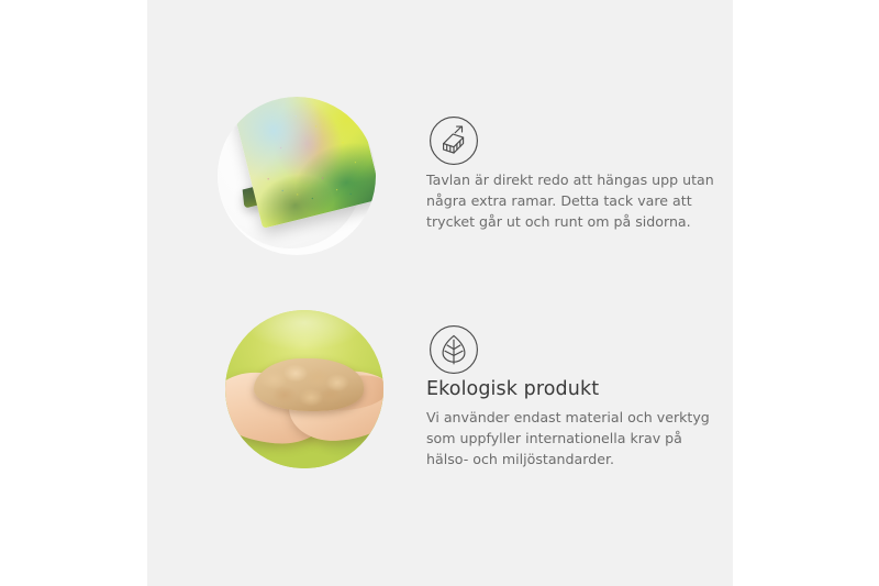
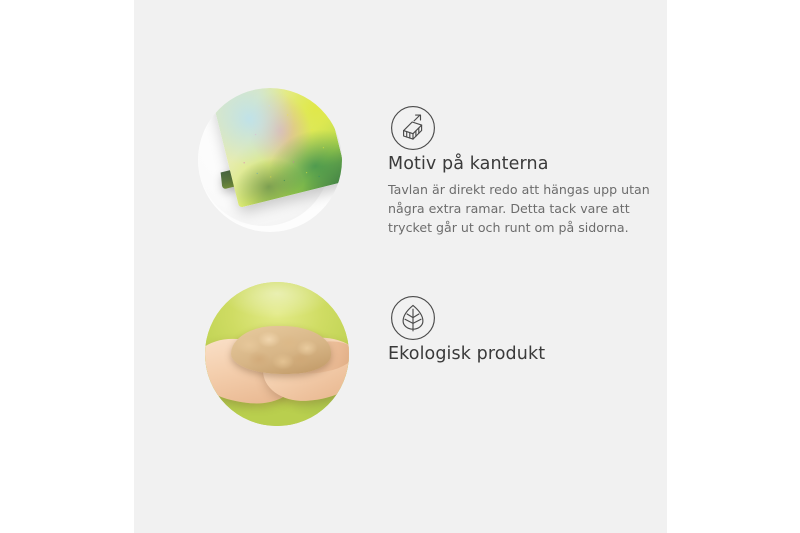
+ Motiv på kanterna
  Tavlan är direkt redo att hängas upp utan några extra ramar. Detta tack vare att trycket går ut och runt om på sidorna.
  Ekologisk produkt
- Vi använder endast material och verktyg som uppfyller internationella krav på hälso- och miljöstandarder.
